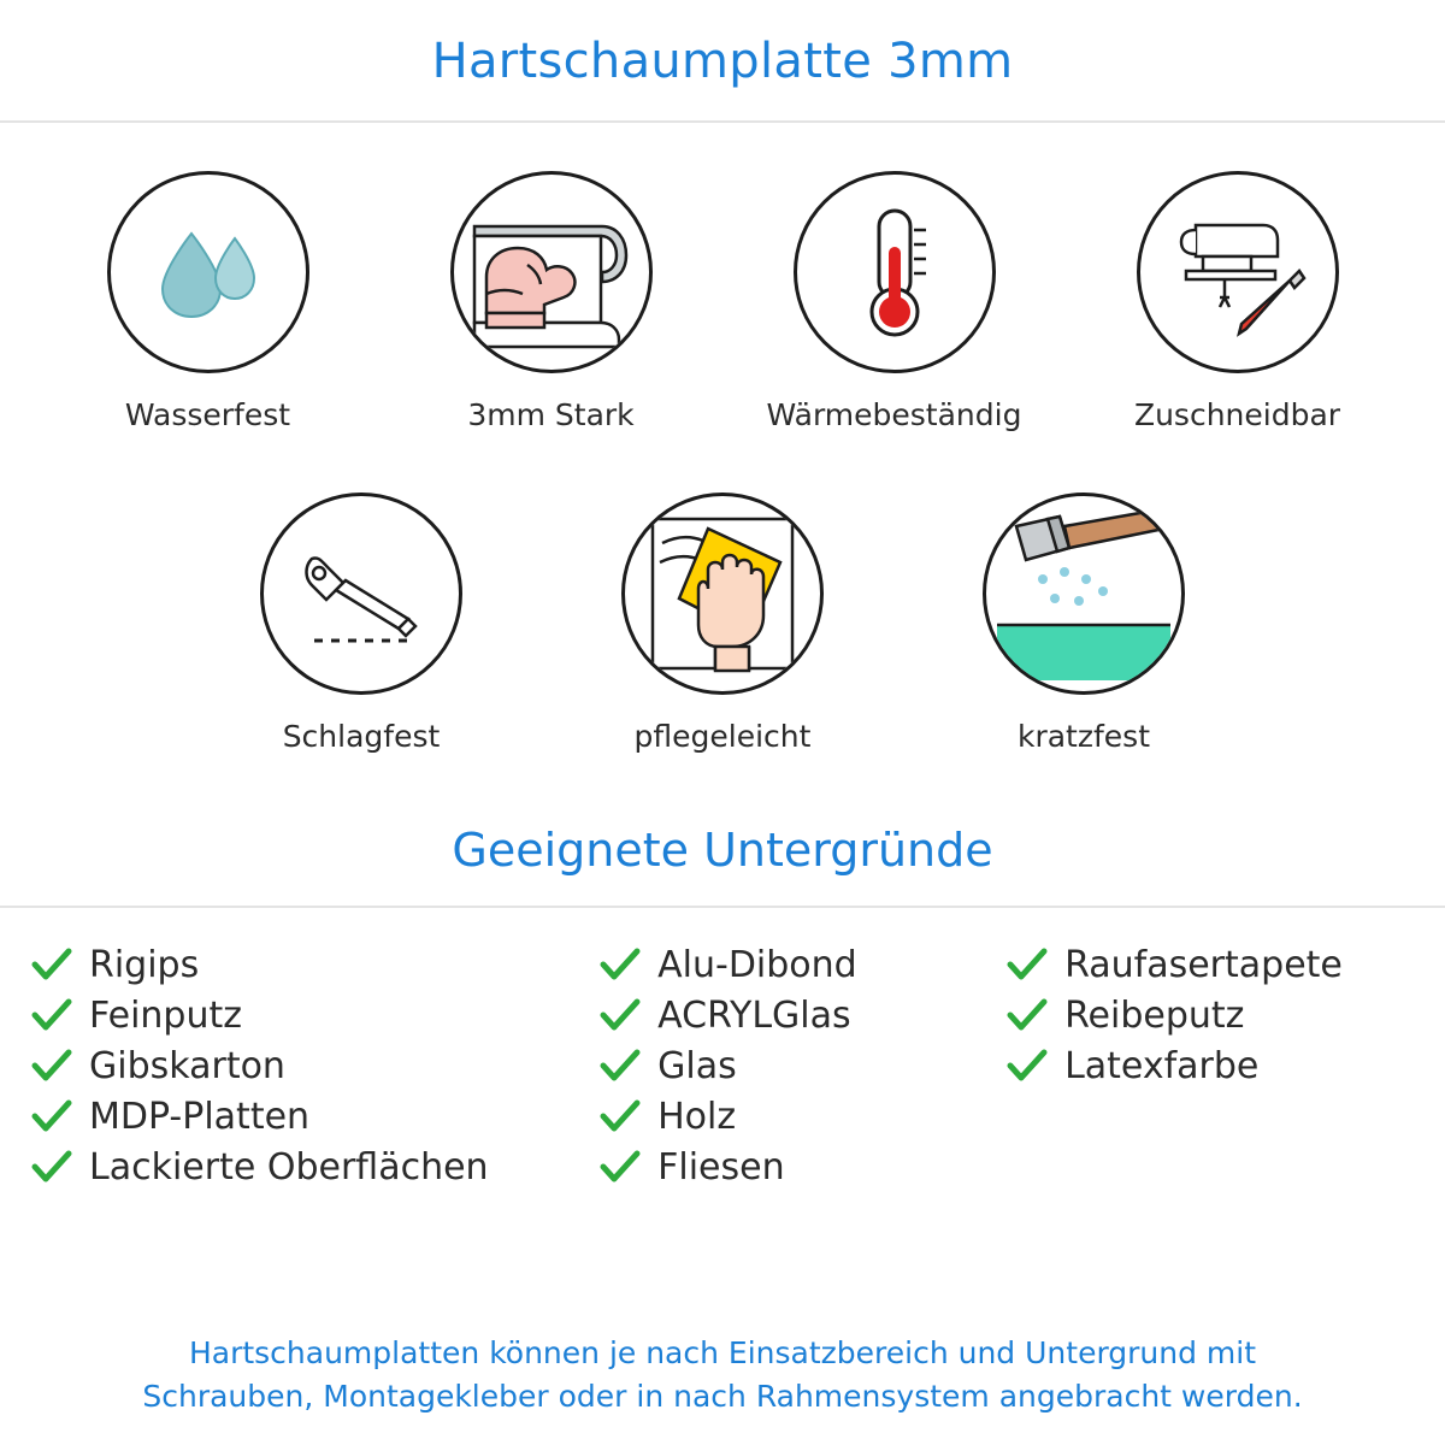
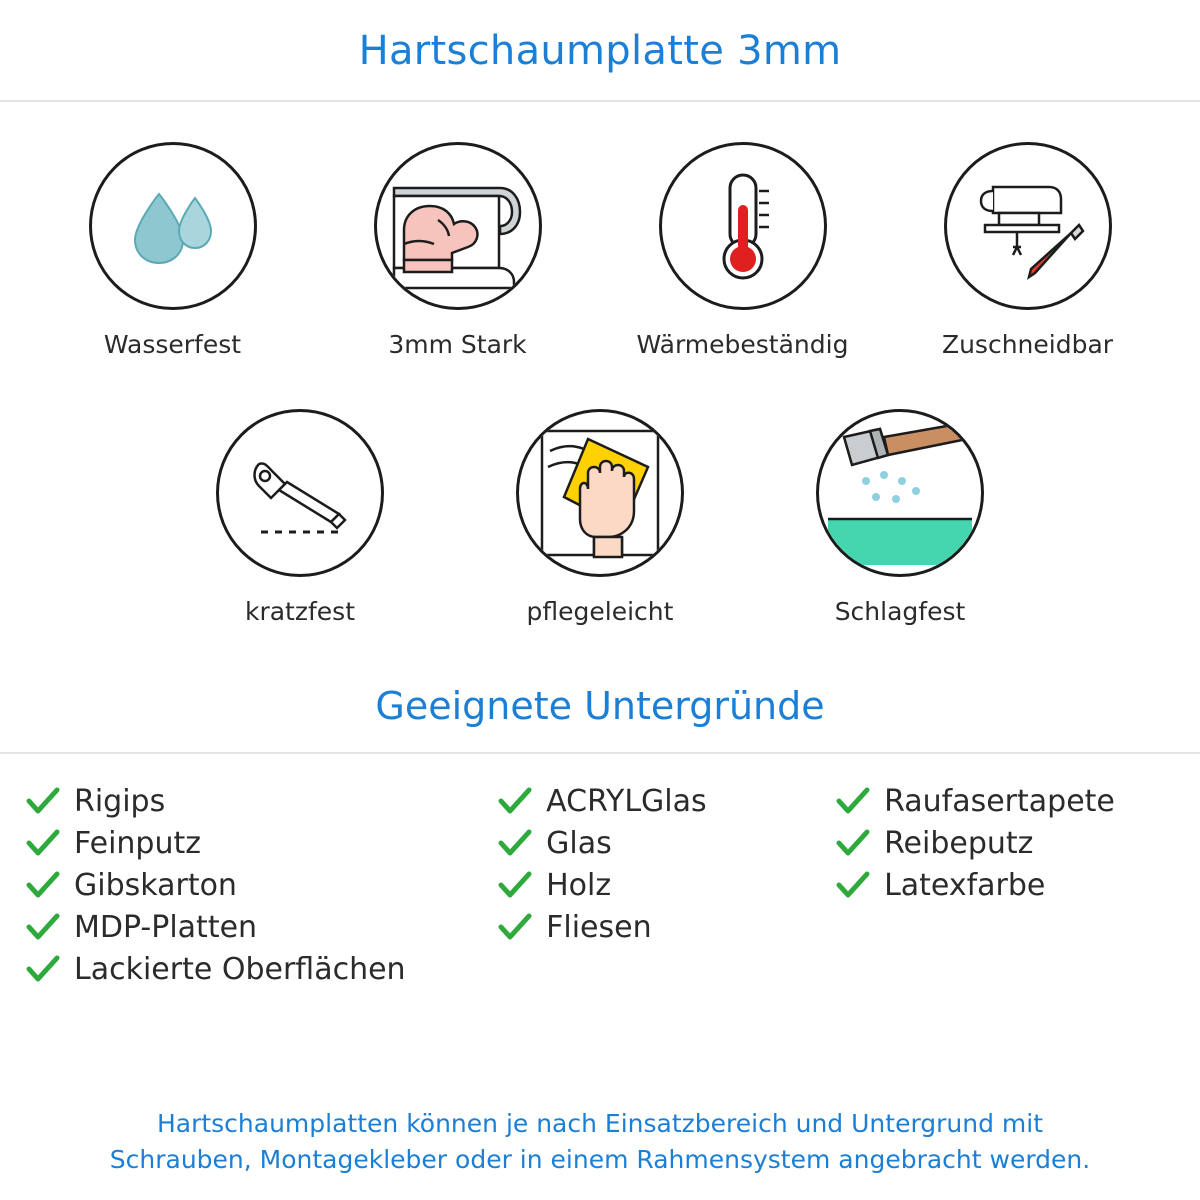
  Hartschaumplatte 3mm
  Wasserfest
  3mm Stark
  Wärmebeständig
  Zuschneidbar
- Schlagfest
+ kratzfest
  pflegeleicht
- kratzfest
+ Schlagfest
  Geeignete Untergründe
  Rigips
  Feinputz
  Gibskarton
  MDP-Platten
  Lackierte Oberflächen
- Alu-Dibond
  ACRYLGlas
  Glas
  Holz
  Fliesen
  Raufasertapete
  Reibeputz
  Latexfarbe
  Hartschaumplatten können je nach Einsatzbereich und Untergrund mit
- Schrauben, Montagekleber oder in nach Rahmensystem angebracht werden.
+ Schrauben, Montagekleber oder in einem Rahmensystem angebracht werden.
